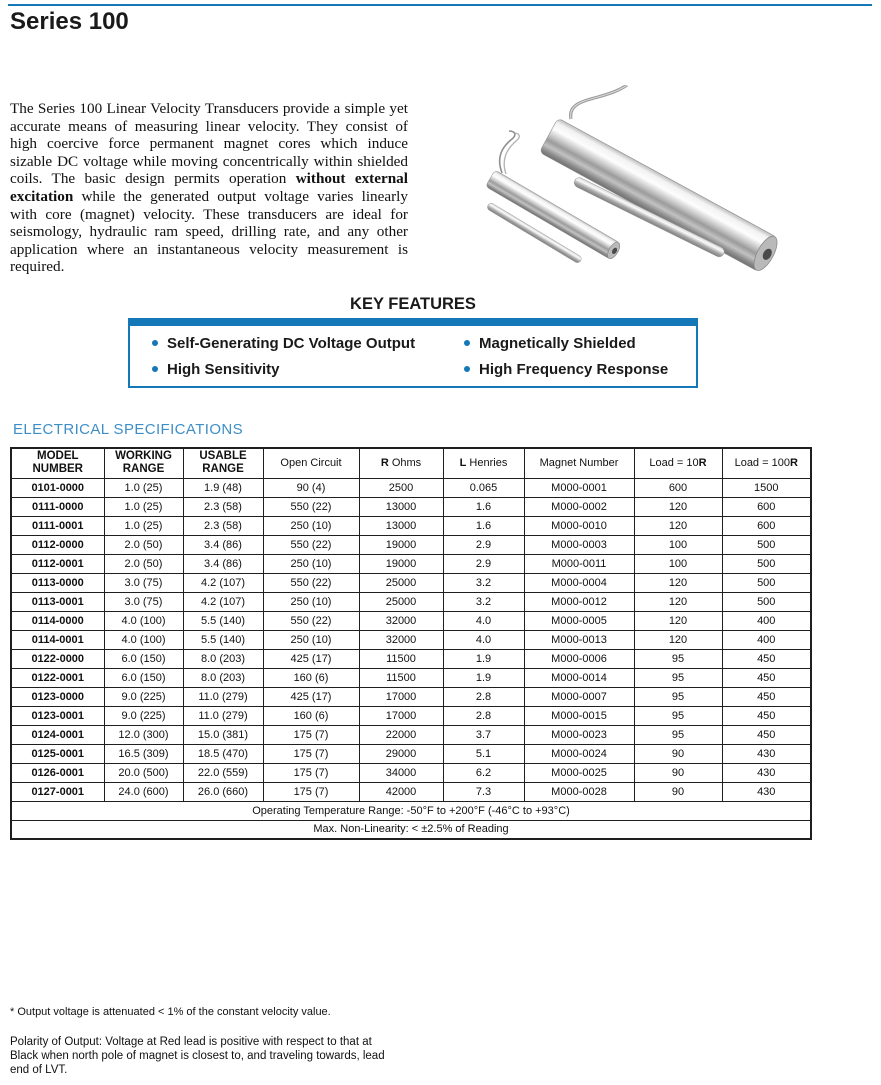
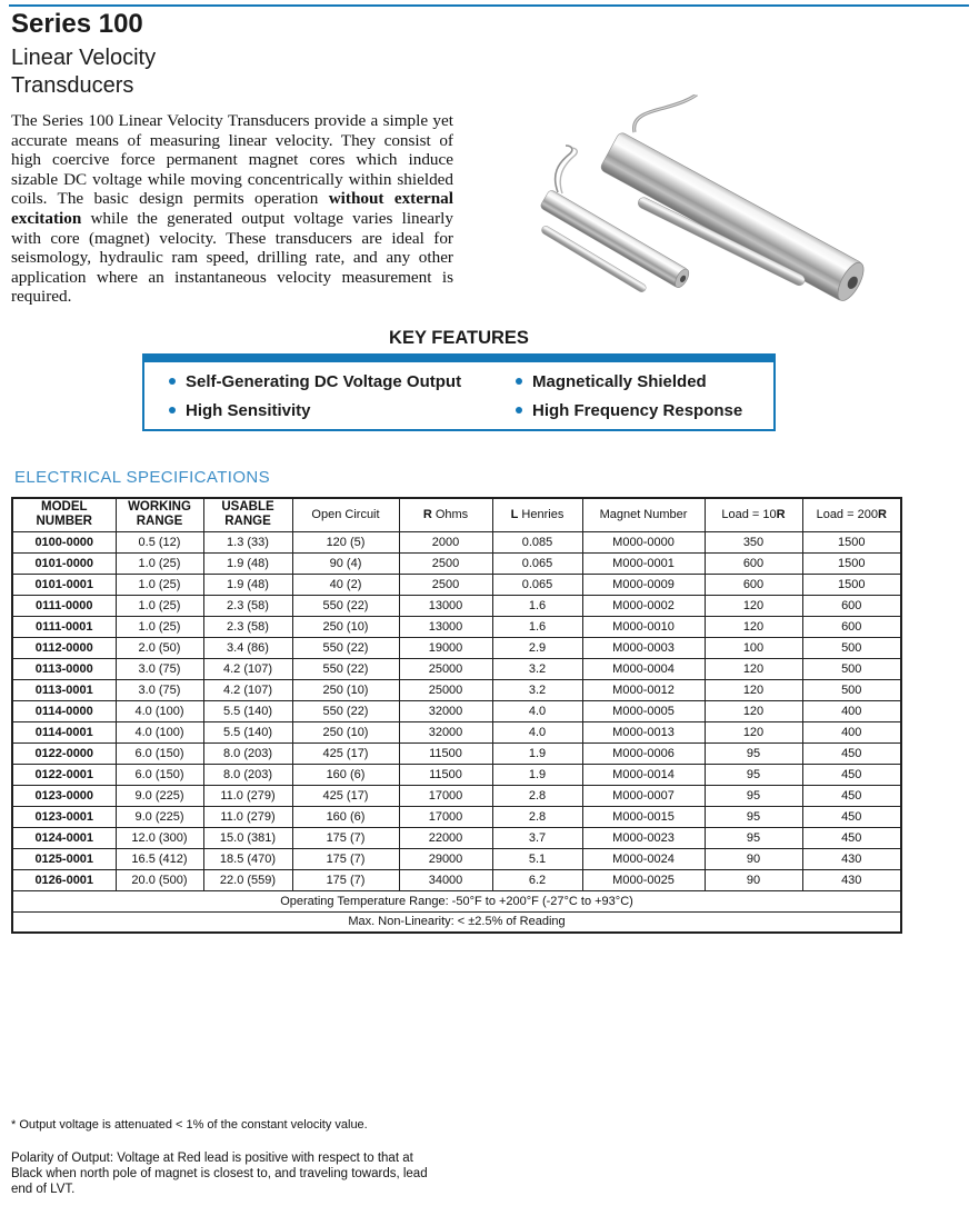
  Series 100
+ Linear Velocity
+ Transducers
  The Series 100 Linear Velocity Transducers provide a simple yet accurate means of measuring linear velocity. They consist of high coercive force permanent magnet cores which induce sizable DC voltage while moving concentrically within shielded coils. The basic design permits operation without external excitation while the generated output voltage varies linearly with core (magnet) velocity. These transducers are ideal for seismology, hydraulic ram speed, drilling rate, and any other application where an instantaneous velocity measurement is required.
  KEY FEATURES
  Self-Generating DC Voltage Output
  Magnetically Shielded
  High Sensitivity
  High Frequency Response
  ELECTRICAL SPECIFICATIONS
- MODEL NUMBER	WORKING RANGE	USABLE RANGE	Open Circuit	R Ohms	L Henries	Magnet Number	Load = 10R	Load = 100R
+ MODEL NUMBER	WORKING RANGE	USABLE RANGE	Open Circuit	R Ohms	L Henries	Magnet Number	Load = 10R	Load = 200R
+ 0100-0000	0.5 (12)	1.3 (33)	120 (5)	2000	0.085	M000-0000	350	1500
  0101-0000	1.0 (25)	1.9 (48)	90 (4)	2500	0.065	M000-0001	600	1500
+ 0101-0001	1.0 (25)	1.9 (48)	40 (2)	2500	0.065	M000-0009	600	1500
  0111-0000	1.0 (25)	2.3 (58)	550 (22)	13000	1.6	M000-0002	120	600
  0111-0001	1.0 (25)	2.3 (58)	250 (10)	13000	1.6	M000-0010	120	600
  0112-0000	2.0 (50)	3.4 (86)	550 (22)	19000	2.9	M000-0003	100	500
- 0112-0001	2.0 (50)	3.4 (86)	250 (10)	19000	2.9	M000-0011	100	500
  0113-0000	3.0 (75)	4.2 (107)	550 (22)	25000	3.2	M000-0004	120	500
  0113-0001	3.0 (75)	4.2 (107)	250 (10)	25000	3.2	M000-0012	120	500
  0114-0000	4.0 (100)	5.5 (140)	550 (22)	32000	4.0	M000-0005	120	400
  0114-0001	4.0 (100)	5.5 (140)	250 (10)	32000	4.0	M000-0013	120	400
  0122-0000	6.0 (150)	8.0 (203)	425 (17)	11500	1.9	M000-0006	95	450
  0122-0001	6.0 (150)	8.0 (203)	160 (6)	11500	1.9	M000-0014	95	450
  0123-0000	9.0 (225)	11.0 (279)	425 (17)	17000	2.8	M000-0007	95	450
  0123-0001	9.0 (225)	11.0 (279)	160 (6)	17000	2.8	M000-0015	95	450
  0124-0001	12.0 (300)	15.0 (381)	175 (7)	22000	3.7	M000-0023	95	450
- 0125-0001	16.5 (309)	18.5 (470)	175 (7)	29000	5.1	M000-0024	90	430
+ 0125-0001	16.5 (412)	18.5 (470)	175 (7)	29000	5.1	M000-0024	90	430
  0126-0001	20.0 (500)	22.0 (559)	175 (7)	34000	6.2	M000-0025	90	430
- 0127-0001	24.0 (600)	26.0 (660)	175 (7)	42000	7.3	M000-0028	90	430
- Operating Temperature Range: -50°F to +200°F (-46°C to +93°C)
+ Operating Temperature Range: -50°F to +200°F (-27°C to +93°C)
  Max. Non-Linearity: < ±2.5% of Reading
  * Output voltage is attenuated < 1% of the constant velocity value.
  Polarity of Output: Voltage at Red lead is positive with respect to that at
  Black when north pole of magnet is closest to, and traveling towards, lead
  end of LVT.
